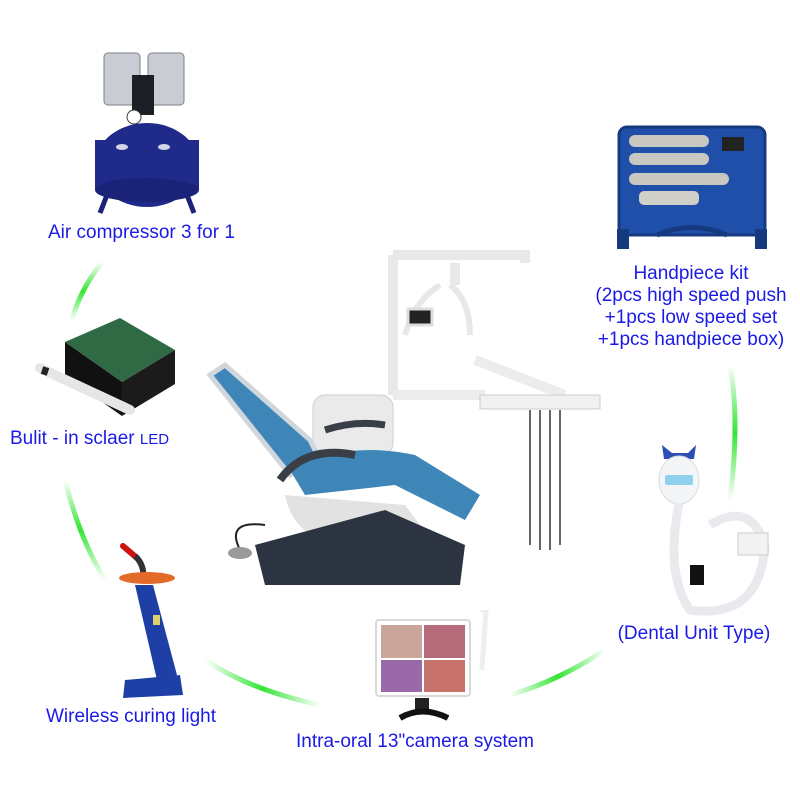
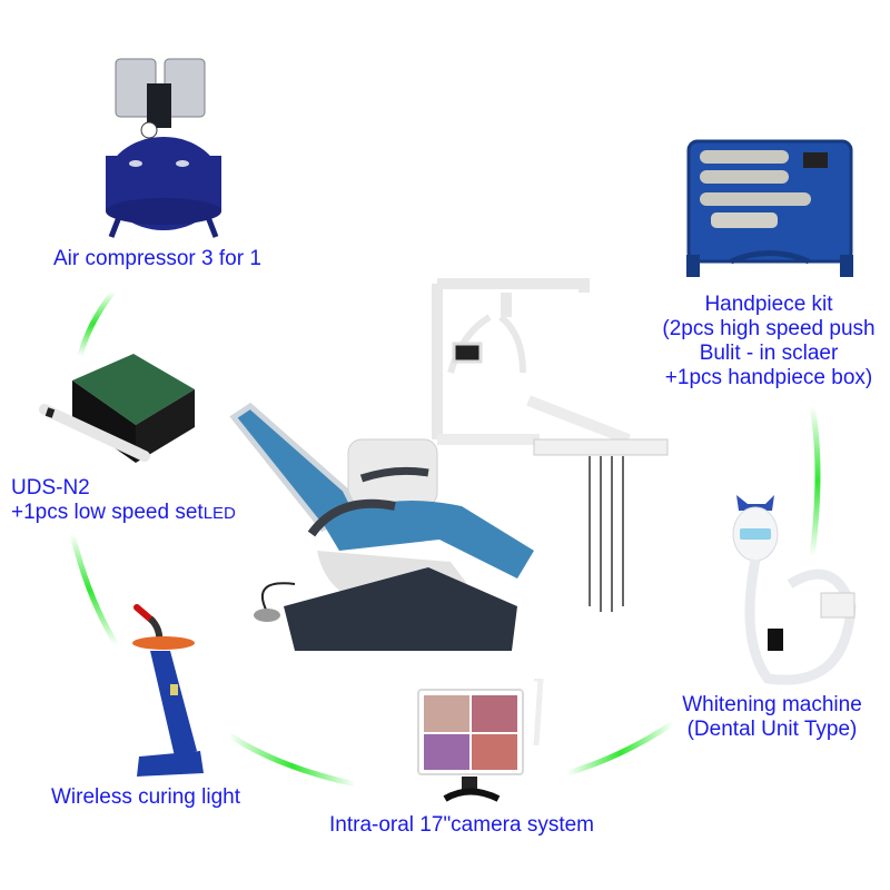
  Air compressor 3 for 1
  Handpiece kit
  (2pcs high speed push
- +1pcs low speed set
+ Bulit - in sclaer
  +1pcs handpiece box)
+ UDS-N2
- Bulit - in sclaer LED
+ +1pcs low speed setLED
+ Whitening machine
  (Dental Unit Type)
  Wireless curing light
- Intra-oral 13"camera system
+ Intra-oral 17"camera system
